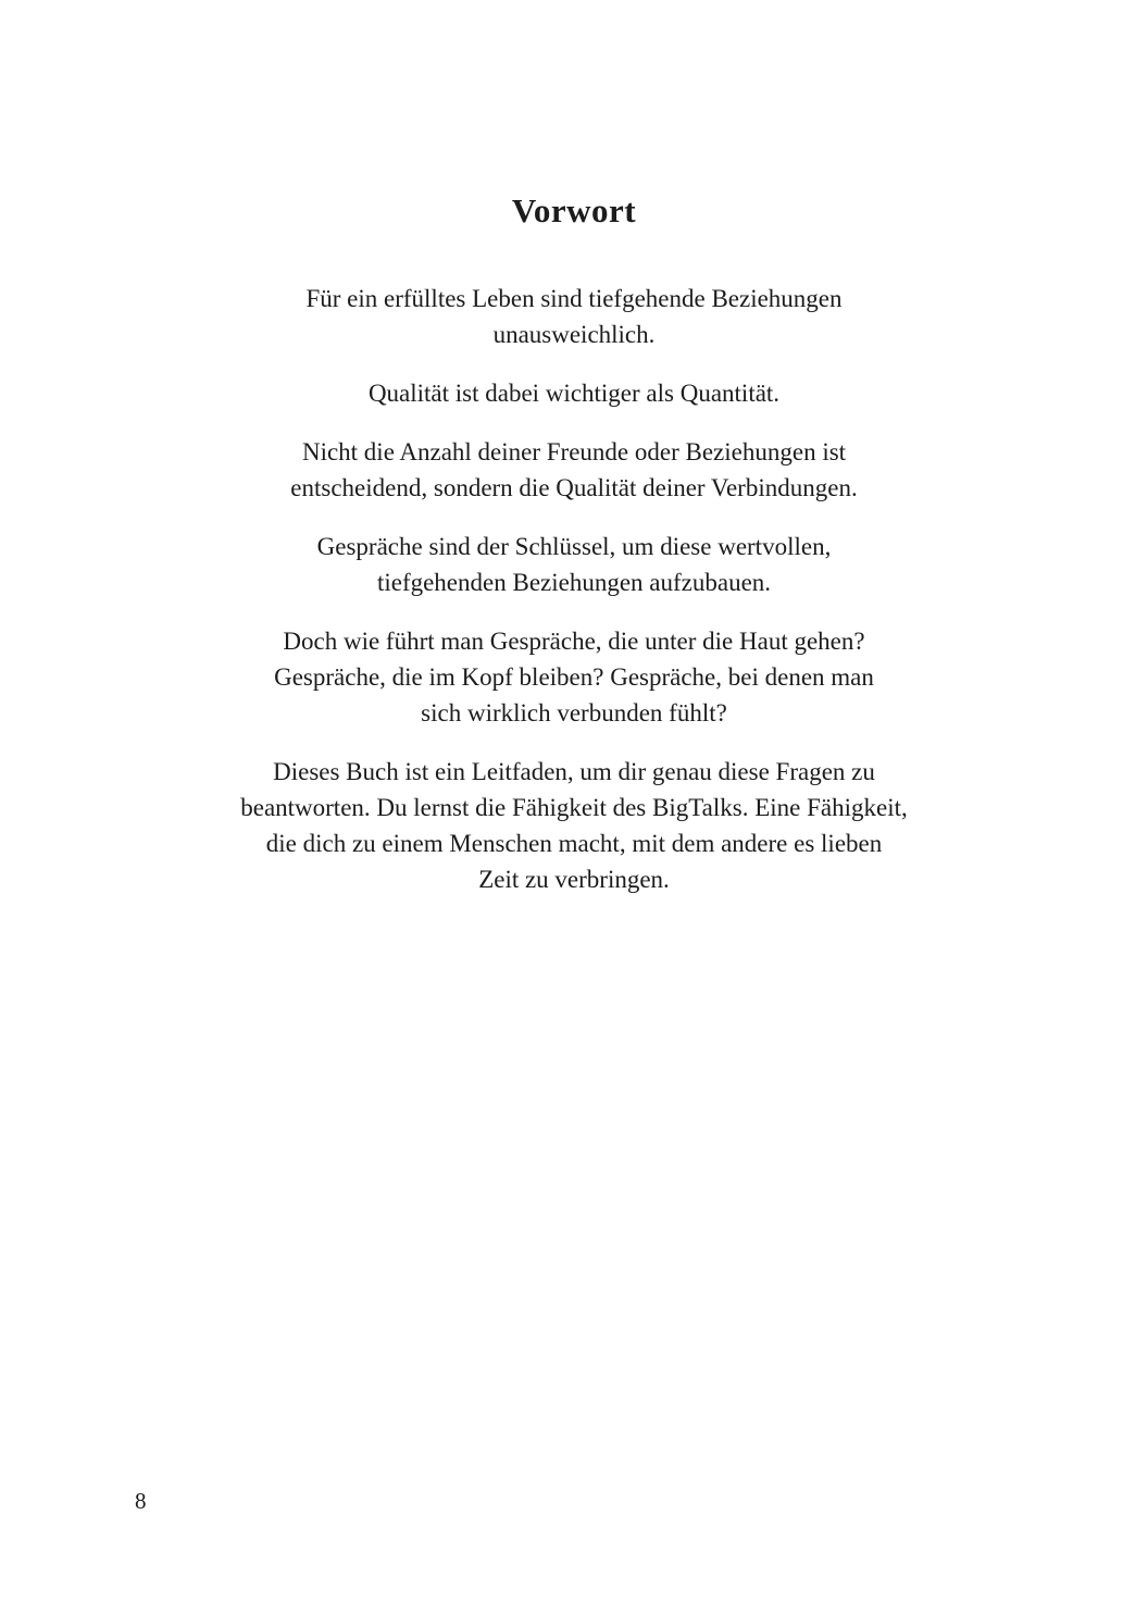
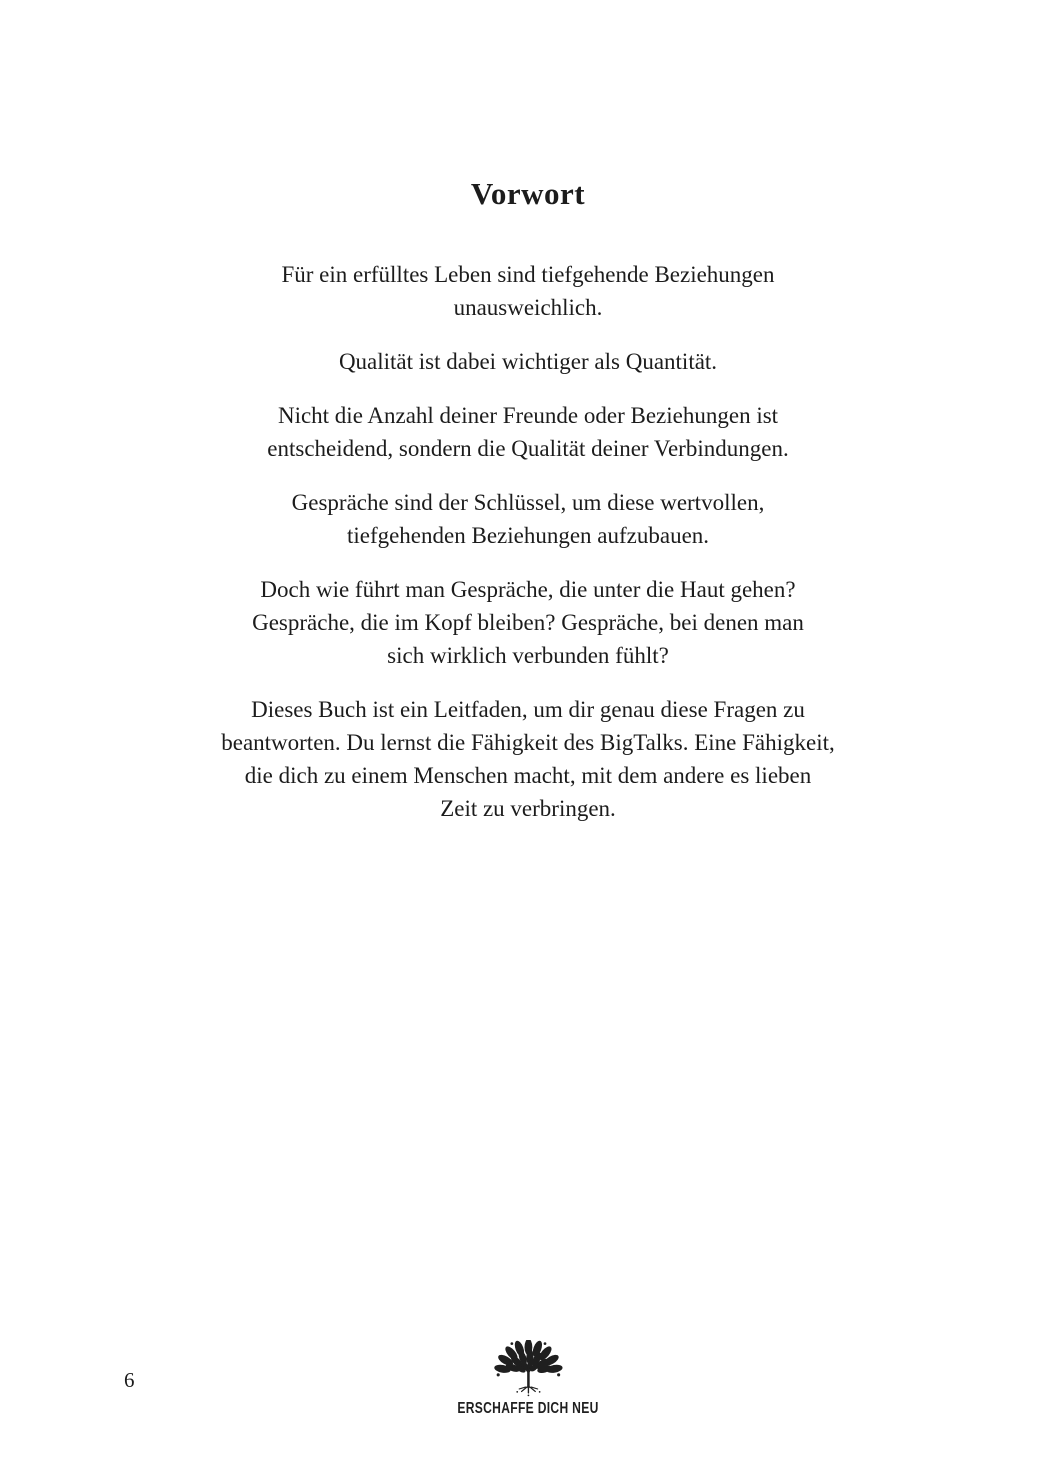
  Vorwort
  Für ein erfülltes Leben sind tiefgehende Beziehungen
  unausweichlich.
  Qualität ist dabei wichtiger als Quantität.
  Nicht die Anzahl deiner Freunde oder Beziehungen ist
  entscheidend, sondern die Qualität deiner Verbindungen.
  Gespräche sind der Schlüssel, um diese wertvollen,
  tiefgehenden Beziehungen aufzubauen.
  Doch wie führt man Gespräche, die unter die Haut gehen?
  Gespräche, die im Kopf bleiben? Gespräche, bei denen man
  sich wirklich verbunden fühlt?
  Dieses Buch ist ein Leitfaden, um dir genau diese Fragen zu
  beantworten. Du lernst die Fähigkeit des BigTalks. Eine Fähigkeit,
  die dich zu einem Menschen macht, mit dem andere es lieben
  Zeit zu verbringen.
- 8
+ 6
+ ERSCHAFFE DICH NEU
